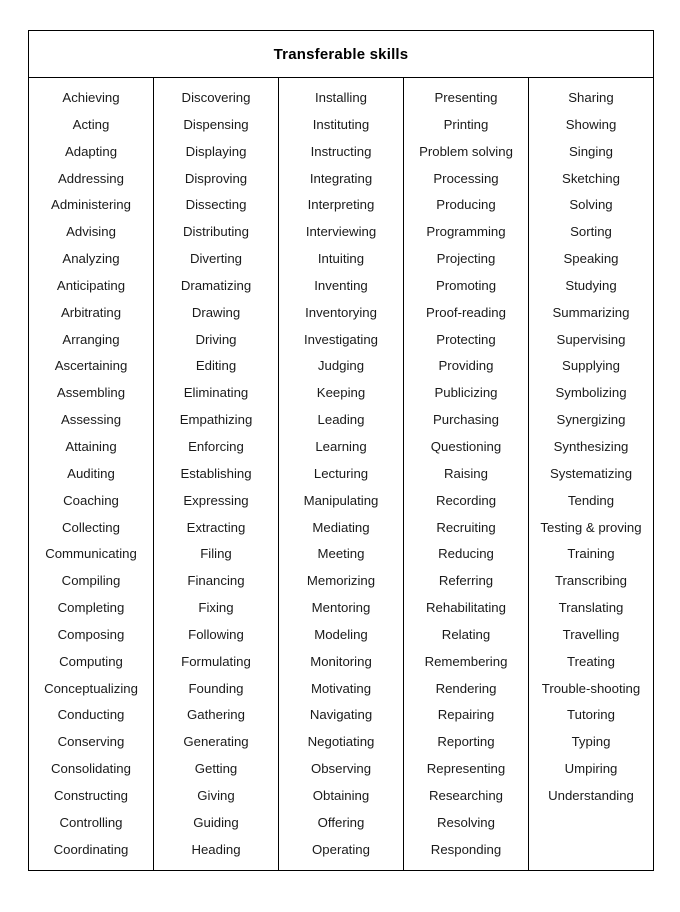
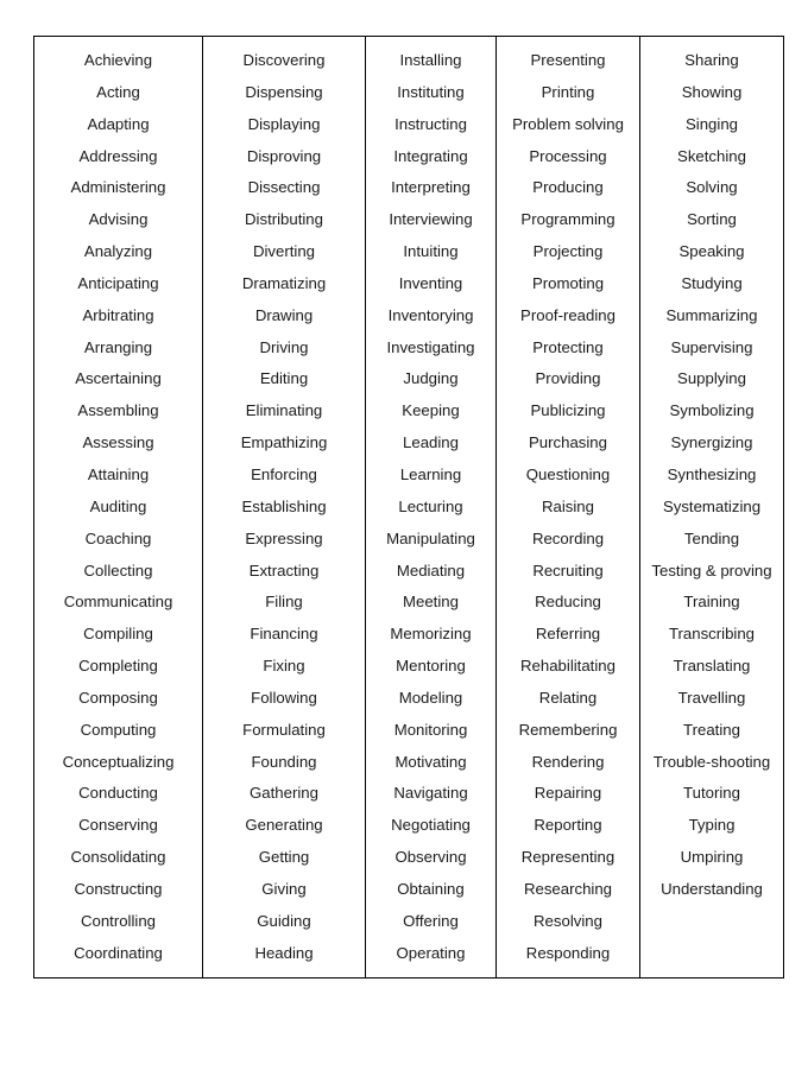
- Transferable skills
  AchievingActingAdaptingAddressingAdministeringAdvisingAnalyzingAnticipatingArbitratingArrangingAscertainingAssemblingAssessingAttainingAuditingCoachingCollectingCommunicatingCompilingCompletingComposingComputingConceptualizingConductingConservingConsolidatingConstructingControllingCoordinating	DiscoveringDispensingDisplayingDisprovingDissectingDistributingDivertingDramatizingDrawingDrivingEditingEliminatingEmpathizingEnforcingEstablishingExpressingExtractingFilingFinancingFixingFollowingFormulatingFoundingGatheringGeneratingGettingGivingGuidingHeading	InstallingInstitutingInstructingIntegratingInterpretingInterviewingIntuitingInventingInventoryingInvestigatingJudgingKeepingLeadingLearningLecturingManipulatingMediatingMeetingMemorizingMentoringModelingMonitoringMotivatingNavigatingNegotiatingObservingObtainingOfferingOperating	PresentingPrintingProblem solvingProcessingProducingProgrammingProjectingPromotingProof-readingProtectingProvidingPublicizingPurchasingQuestioningRaisingRecordingRecruitingReducingReferringRehabilitatingRelatingRememberingRenderingRepairingReportingRepresentingResearchingResolvingResponding	SharingShowingSingingSketchingSolvingSortingSpeakingStudyingSummarizingSupervisingSupplyingSymbolizingSynergizingSynthesizingSystematizingTendingTesting & provingTrainingTranscribingTranslatingTravellingTreatingTrouble-shootingTutoringTypingUmpiringUnderstanding
